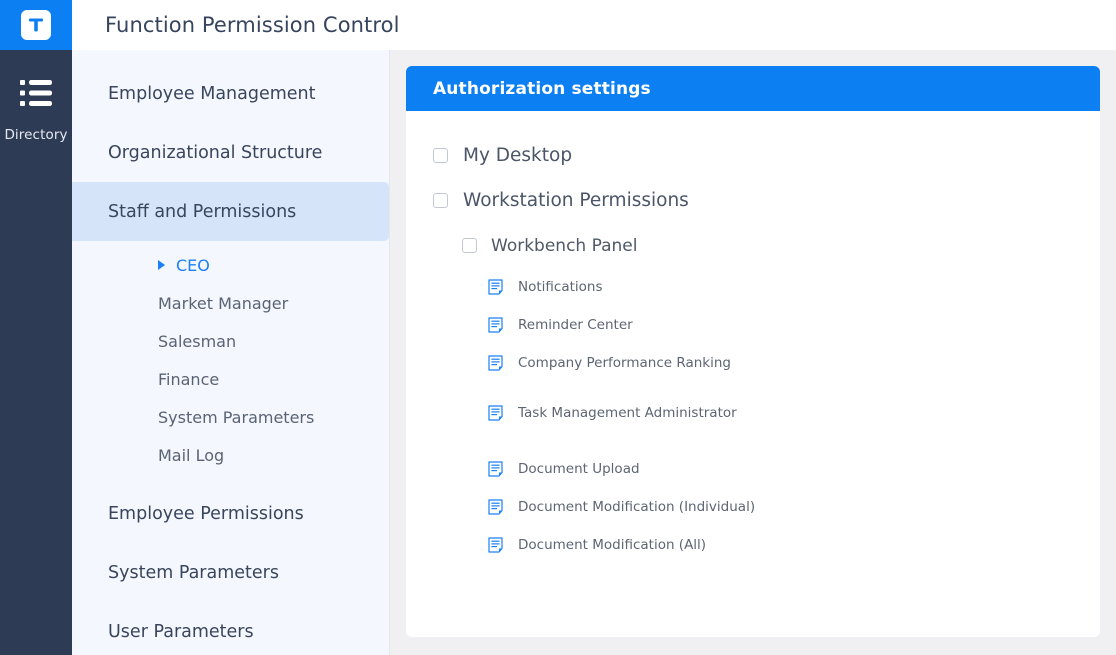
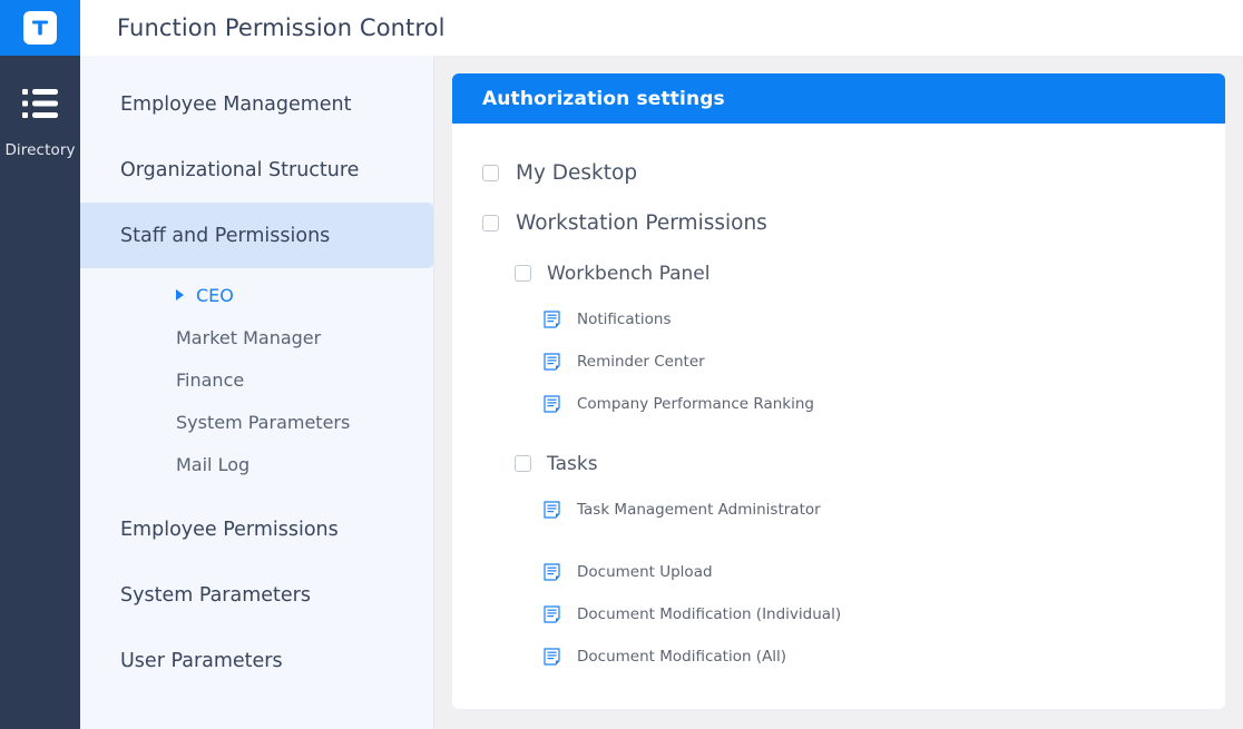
  Directory
  Function Permission Control
  Employee Management
  Organizational Structure
  Staff and Permissions
  CEO
  Market Manager
- Salesman
  Finance
  System Parameters
  Mail Log
  Employee Permissions
  System Parameters
  User Parameters
  Authorization settings
  My Desktop
  Workstation Permissions
  Workbench Panel
  Notifications
  Reminder Center
  Company Performance Ranking
+ Tasks
  Task Management Administrator
  Document Upload
  Document Modification (Individual)
  Document Modification (All)
